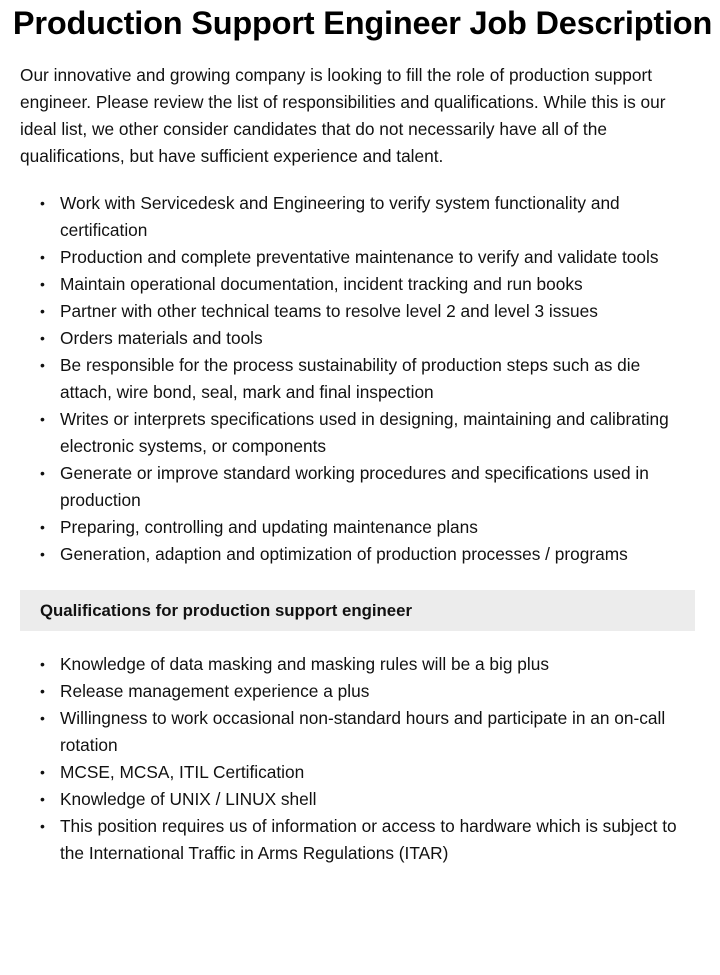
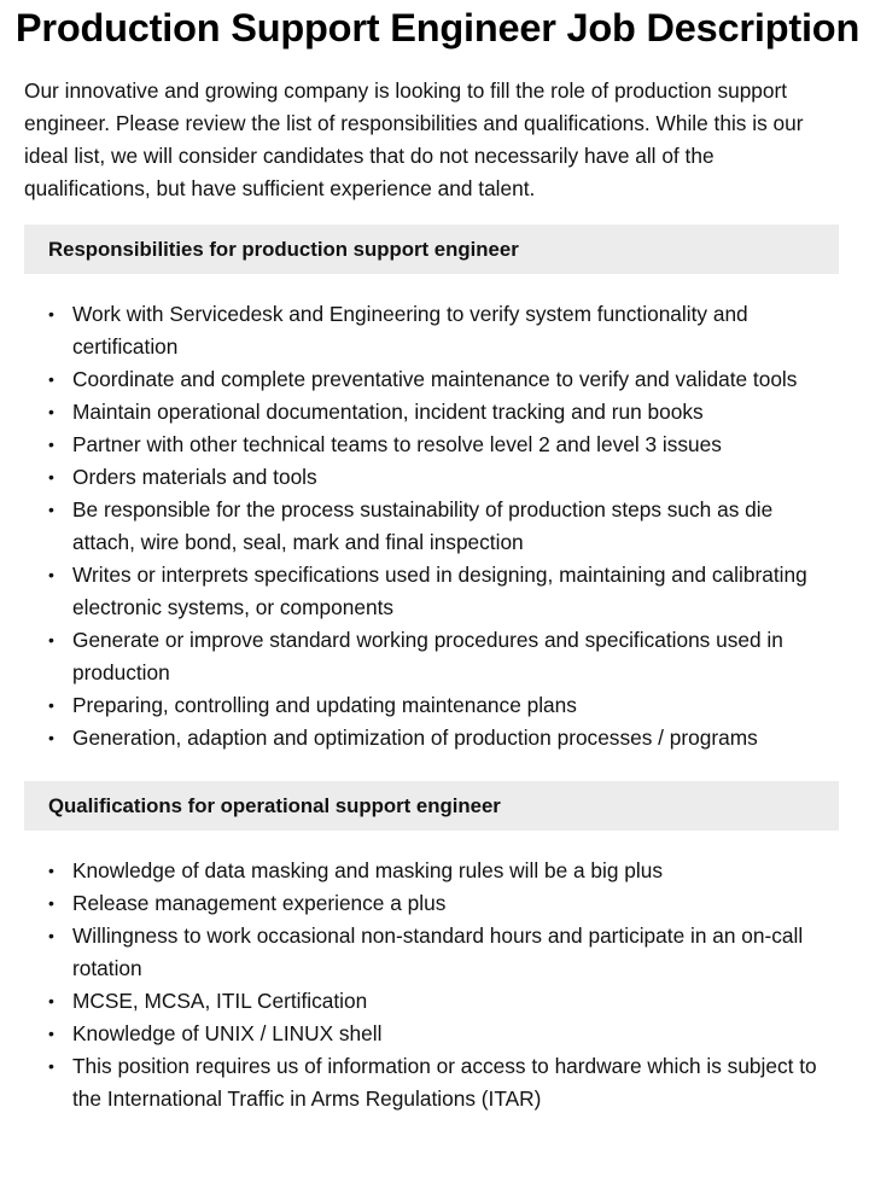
  Production Support Engineer Job Description
- Our innovative and growing company is looking to fill the role of production support engineer. Please review the list of responsibilities and qualifications. While this is our ideal list, we other consider candidates that do not necessarily have all of the qualifications, but have sufficient experience and talent.
+ Our innovative and growing company is looking to fill the role of production support engineer. Please review the list of responsibilities and qualifications. While this is our ideal list, we will consider candidates that do not necessarily have all of the qualifications, but have sufficient experience and talent.
+ Responsibilities for production support engineer
  •
  Work with Servicedesk and Engineering to verify system functionality and certification
  •
- Production and complete preventative maintenance to verify and validate tools
+ Coordinate and complete preventative maintenance to verify and validate tools
  •
  Maintain operational documentation, incident tracking and run books
  •
  Partner with other technical teams to resolve level 2 and level 3 issues
  •
  Orders materials and tools
  •
  Be responsible for the process sustainability of production steps such as die attach, wire bond, seal, mark and final inspection
  •
  Writes or interprets specifications used in designing, maintaining and calibrating electronic systems, or components
  •
  Generate or improve standard working procedures and specifications used in production
  •
  Preparing, controlling and updating maintenance plans
  •
  Generation, adaption and optimization of production processes / programs
- Qualifications for production support engineer
+ Qualifications for operational support engineer
  •
  Knowledge of data masking and masking rules will be a big plus
  •
  Release management experience a plus
  •
  Willingness to work occasional non-standard hours and participate in an on-call rotation
  •
  MCSE, MCSA, ITIL Certification
  •
  Knowledge of UNIX / LINUX shell
  •
  This position requires us of information or access to hardware which is subject to the International Traffic in Arms Regulations (ITAR)
